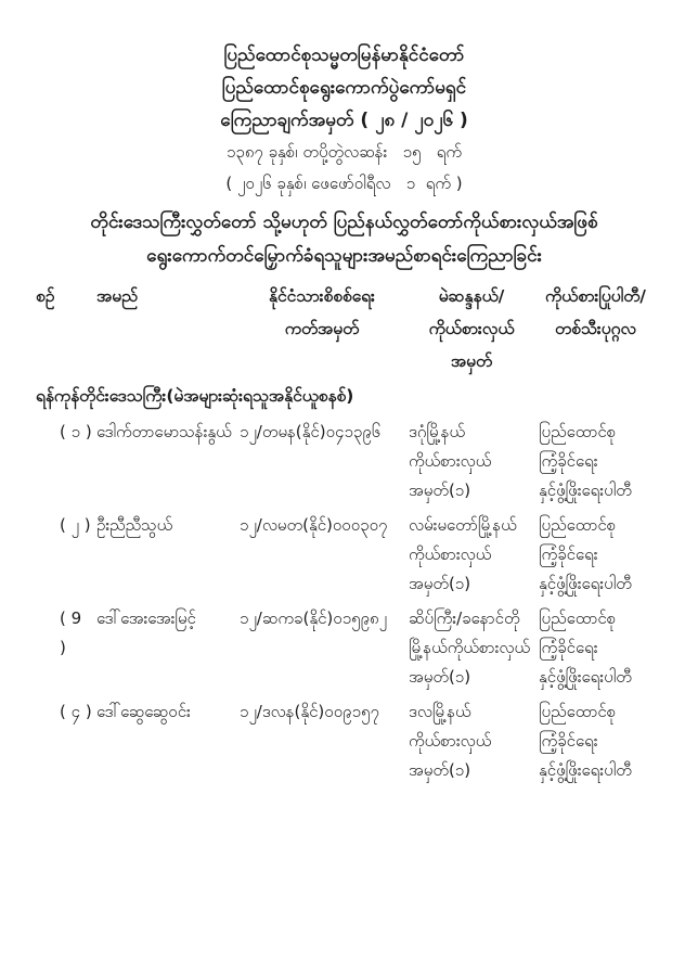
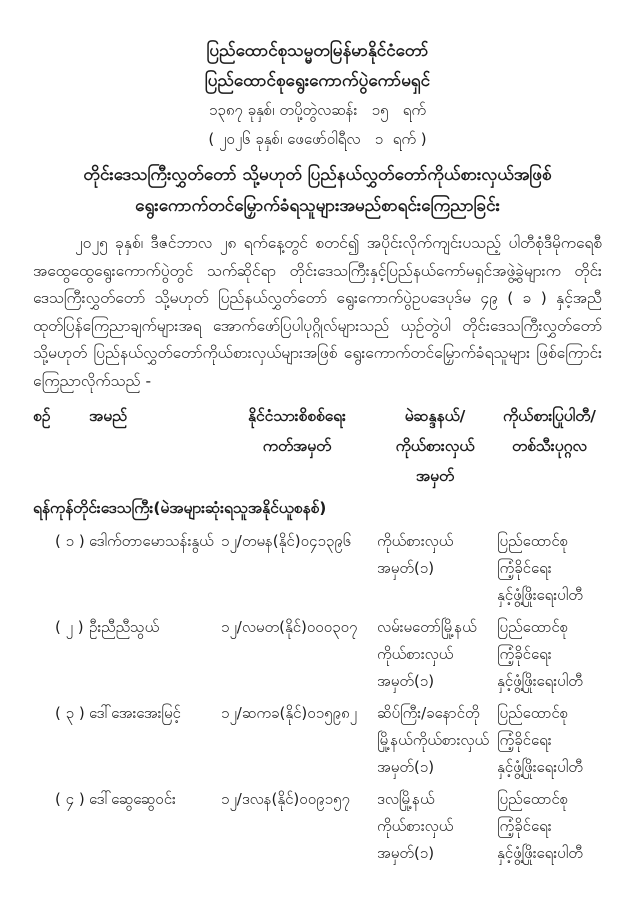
  ပြည်ထောင်စုသမ္မတမြန်မာနိုင်ငံတော်
  ပြည်ထောင်စုရွေးကောက်ပွဲကော်မရှင်
- ကြေညာချက်အမှတ် ( ၂၈ / ၂၀၂၆ )
  ၁၃၈၇ ခုနှစ်၊ တပို့တွဲလဆန်း ၁၅ ရက်
  ( ၂၀၂၆ ခုနှစ်၊ ဖေဖော်ဝါရီလ ၁ ရက် )
  တိုင်းဒေသကြီးလွှတ်တော် သို့မဟုတ် ပြည်နယ်လွှတ်တော်ကိုယ်စားလှယ်အဖြစ်
  ရွေးကောက်တင်မြှောက်ခံရသူများအမည်စာရင်းကြေညာခြင်း
+ ၂၀၂၅ ခုနှစ်၊ ဒီဇင်ဘာလ ၂၈ ရက်နေ့တွင် စတင်၍ အပိုင်းလိုက်ကျင်းပသည့် ပါတီစုံဒီမိုကရေစီ အထွေထွေရွေးကောက်ပွဲတွင် သက်ဆိုင်ရာ တိုင်းဒေသကြီးနှင့်ပြည်နယ်ကော်မရှင်အဖွဲ့ခွဲများက တိုင်းဒေသကြီးလွှတ်တော် သို့မဟုတ် ပြည်နယ်လွှတ်တော် ရွေးကောက်ပွဲဥပဒေပုဒ်မ ၄၉ ( ခ ) နှင့်အညီ ထုတ်ပြန်ကြေညာချက်များအရ အောက်ဖော်ပြပါပုဂ္ဂိုလ်များသည် ယှဉ်တွဲပါ တိုင်းဒေသကြီးလွှတ်တော် သို့မဟုတ် ပြည်နယ်လွှတ်တော်ကိုယ်စားလှယ်များအဖြစ် ရွေးကောက်တင်မြှောက်ခံရသူများ ဖြစ်ကြောင်း ကြေညာလိုက်သည် -
  စဉ်
  အမည်
  နိုင်ငံသားစိစစ်ရေး
  ကတ်အမှတ်
  မဲဆန္ဒနယ်/
  ကိုယ်စားလှယ်အမှတ်
  ကိုယ်စားပြုပါတီ/
  တစ်သီးပုဂ္ဂလ
  ရန်ကုန်တိုင်းဒေသကြီး(မဲအများဆုံးရသူအနိုင်ယူစနစ်)
  ( ၁ )
  ဒေါက်တာမောသန်းနွယ်
  ၁၂/တမန(နိုင်)၀၄၁၃၉၆
- ဒဂုံမြို့နယ်
  ကိုယ်စားလှယ်
  အမှတ်(၁)
  ပြည်ထောင်စုကြံ့ခိုင်ရေး
  နှင့်ဖွံ့ဖြိုးရေးပါတီ
  ( ၂ )
  ဦးညီညီသွယ်
  ၁၂/လမတ(နိုင်)၀၀၀၃၀၇
  လမ်းမတော်မြို့နယ်
  ကိုယ်စားလှယ်
  အမှတ်(၁)
  ပြည်ထောင်စုကြံ့ခိုင်ရေး
  နှင့်ဖွံ့ဖြိုးရေးပါတီ
- ( 9 )
+ ( ၃ )
  ဒေါ်အေးအေးမြင့်
  ၁၂/ဆကခ(နိုင်)၀၁၅၉၈၂
  ဆိပ်ကြီး/ခနောင်တို
  မြို့နယ်ကိုယ်စားလှယ်
  အမှတ်(၁)
  ပြည်ထောင်စုကြံ့ခိုင်ရေး
  နှင့်ဖွံ့ဖြိုးရေးပါတီ
  ( ၄ )
  ဒေါ်ဆွေဆွေဝင်း
  ၁၂/ဒလန(နိုင်)၀၀၉၁၅၇
  ဒလမြို့နယ်
  ကိုယ်စားလှယ်
  အမှတ်(၁)
  ပြည်ထောင်စုကြံ့ခိုင်ရေး
  နှင့်ဖွံ့ဖြိုးရေးပါတီ
